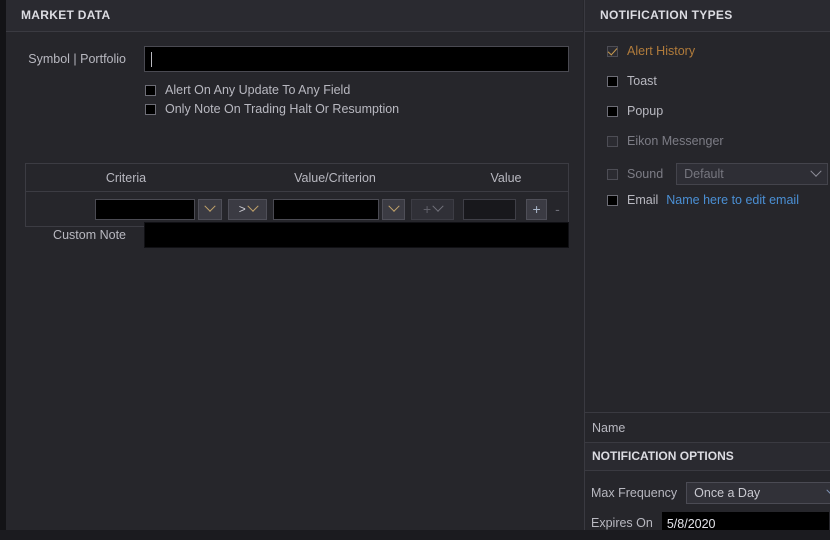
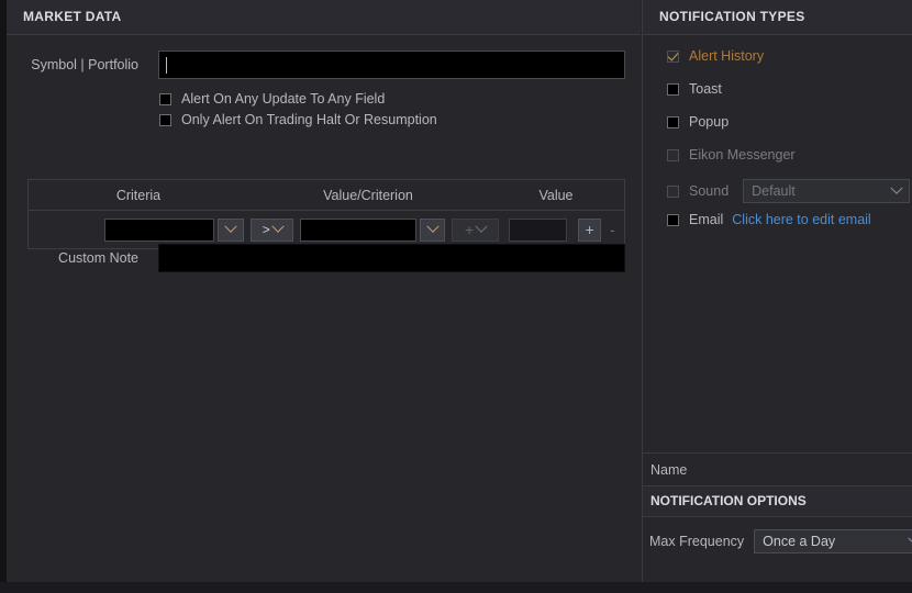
  MARKET DATA
  Symbol | Portfolio
  Alert On Any Update To Any Field
- Only Note On Trading Halt Or Resumption
+ Only Alert On Trading Halt Or Resumption
  Criteria
  Value/Criterion
  Value
  >
  +
  +
  -
  Custom Note
  NOTIFICATION TYPES
  Alert History
  Toast
  Popup
  Eikon Messenger
  Sound
  Default
  Email
- Name here to edit email
+ Click here to edit email
  Name
  NOTIFICATION OPTIONS
  Max Frequency
  Once a Day
- Expires On
- 5/8/2020
